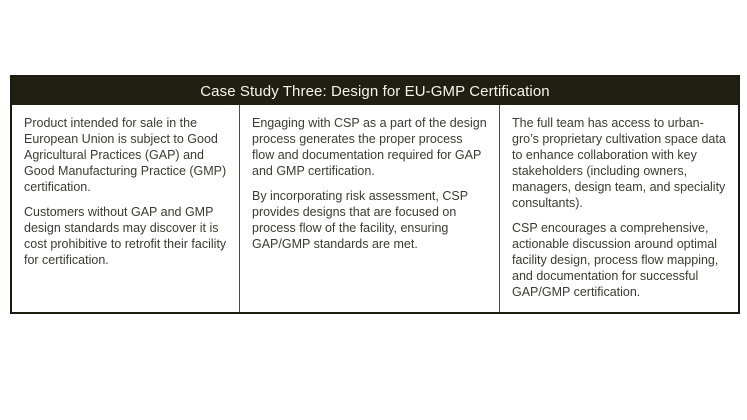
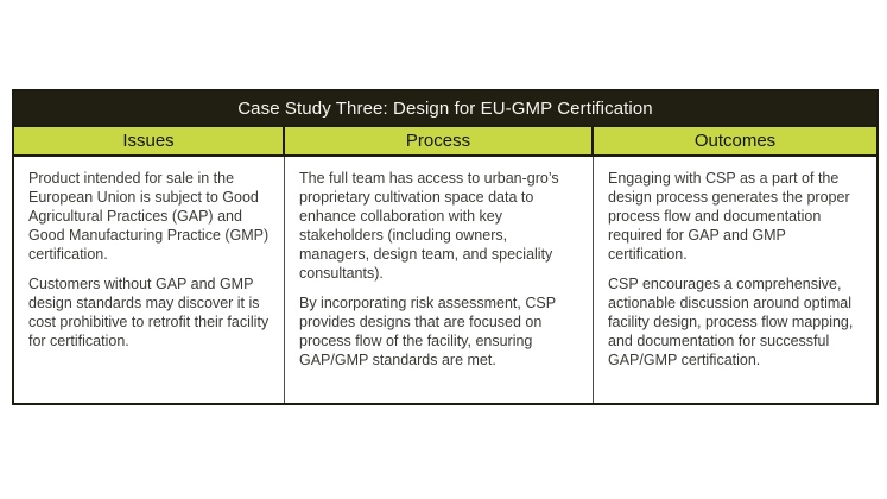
  Case Study Three: Design for EU-GMP Certification
+ Issues
+ Process
+ Outcomes
  Product intended for sale in the European Union is subject to Good Agricultural Practices (GAP) and Good Manufacturing Practice (GMP) certification.
  Customers without GAP and GMP design standards may discover it is cost prohibitive to retrofit their facility for certification.
- Engaging with CSP as a part of the design process generates the proper process flow and documentation required for GAP and GMP certification.
+ The full team has access to urban-gro’s proprietary cultivation space data to enhance collaboration with key stakeholders (including owners, managers, design team, and speciality consultants).
  By incorporating risk assessment, CSP provides designs that are focused on process flow of the facility, ensuring GAP/GMP standards are met.
- The full team has access to urban-gro’s proprietary cultivation space data to enhance collaboration with key stakeholders (including owners, managers, design team, and speciality consultants).
+ Engaging with CSP as a part of the design process generates the proper process flow and documentation required for GAP and GMP certification.
  CSP encourages a comprehensive, actionable discussion around optimal facility design, process flow mapping, and documentation for successful GAP/GMP certification.
